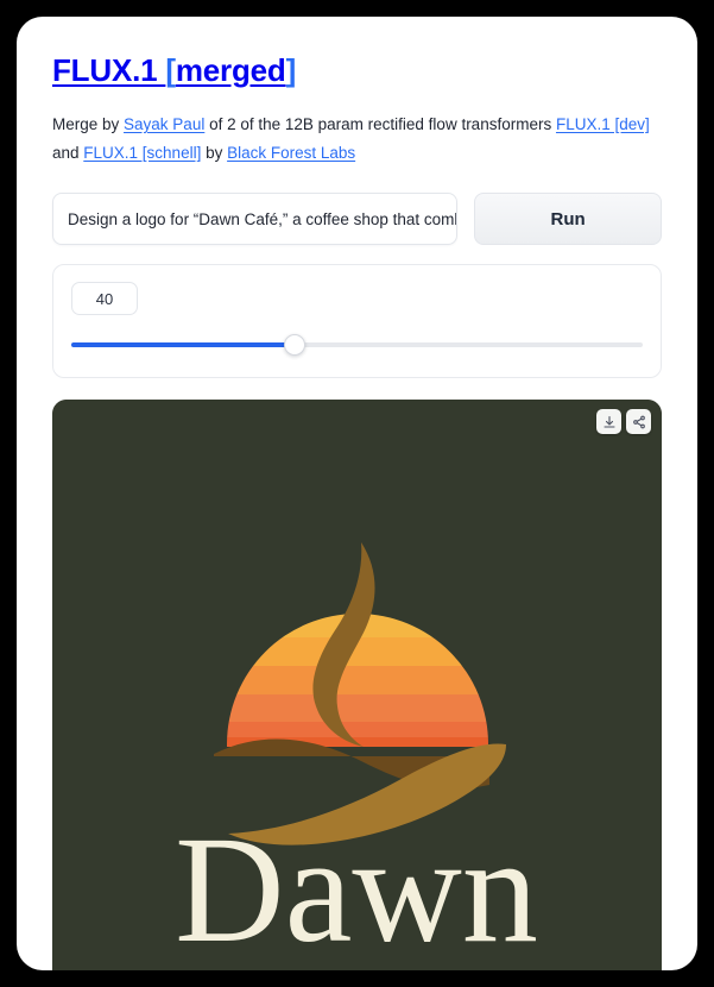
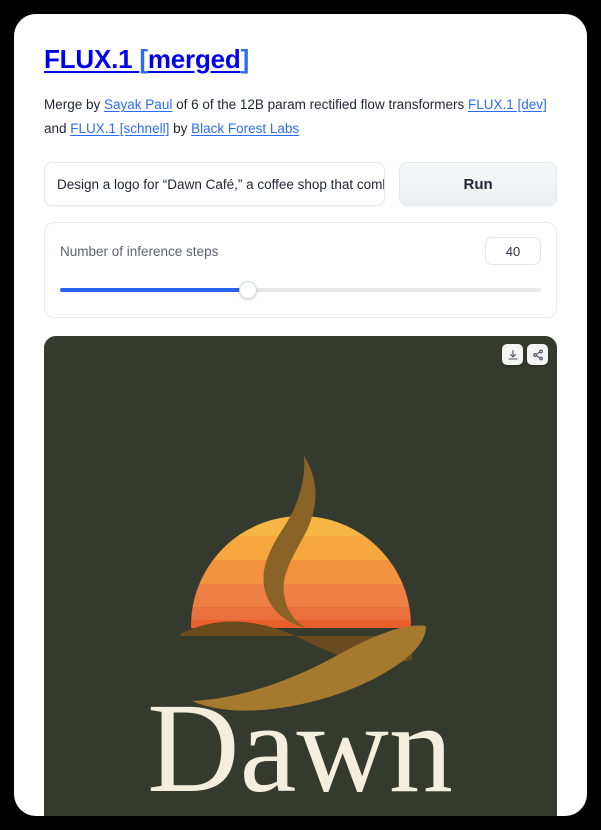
  FLUX.1 [merged]
- Merge by Sayak Paul of 2 of the 12B param rectified flow transformers FLUX.1 [dev] and FLUX.1 [schnell] by Black Forest Labs
+ Merge by Sayak Paul of 6 of the 12B param rectified flow transformers FLUX.1 [dev] and FLUX.1 [schnell] by Black Forest Labs
  Design a logo for “Dawn Café,” a coffee shop that com
  Run
+ Number of inference steps
  40
  Dawn
